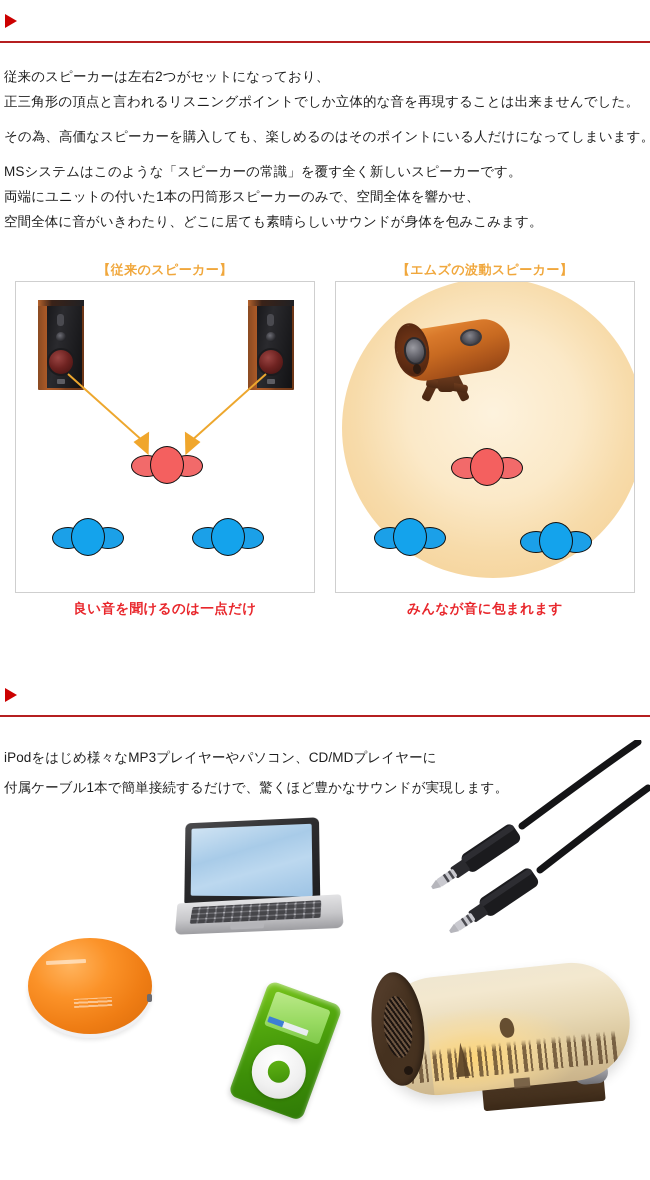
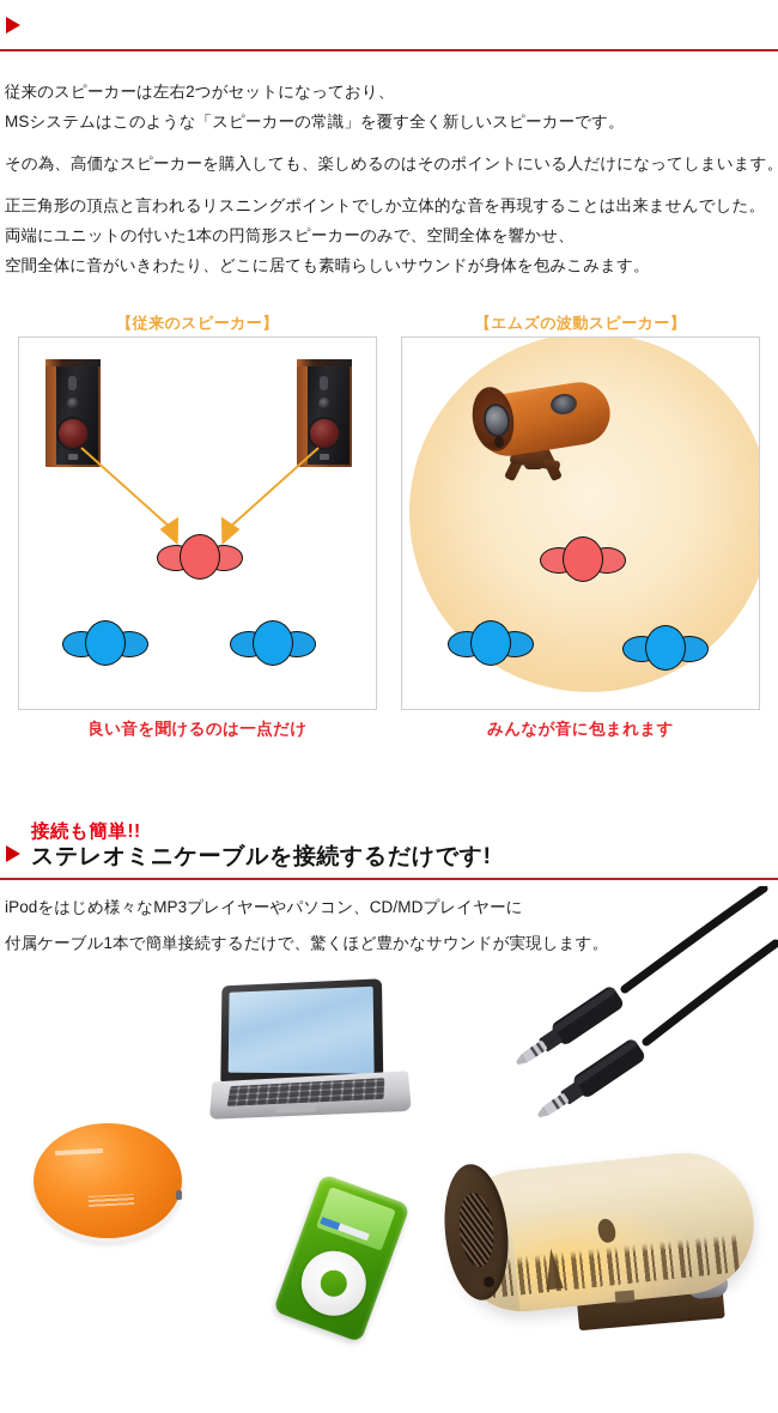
  従来のスピーカーは左右2つがセットになっており、
- 正三角形の頂点と言われるリスニングポイントでしか立体的な音を再現することは出来ませんでした。
+ MSシステムはこのような「スピーカーの常識」を覆す全く新しいスピーカーです。
  その為、高価なスピーカーを購入しても、楽しめるのはそのポイントにいる人だけになってしまいます。
- MSシステムはこのような「スピーカーの常識」を覆す全く新しいスピーカーです。
+ 正三角形の頂点と言われるリスニングポイントでしか立体的な音を再現することは出来ませんでした。
  両端にユニットの付いた1本の円筒形スピーカーのみで、空間全体を響かせ、
  空間全体に音がいきわたり、どこに居ても素晴らしいサウンドが身体を包みこみます。
  【従来のスピーカー】
  良い音を聞けるのは一点だけ
  【エムズの波動スピーカー】
  みんなが音に包まれます
+ 接続も簡単!!
+ ステレオミニケーブルを接続するだけです!
  iPodをはじめ様々なMP3プレイヤーやパソコン、CD/MDプレイヤーに
  付属ケーブル1本で簡単接続するだけで、驚くほど豊かなサウンドが実現します。
